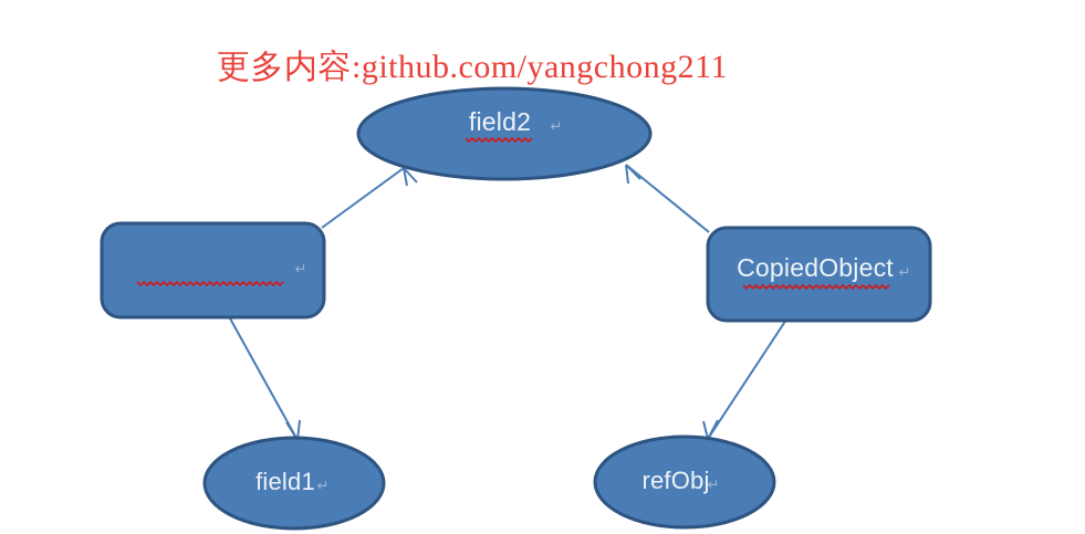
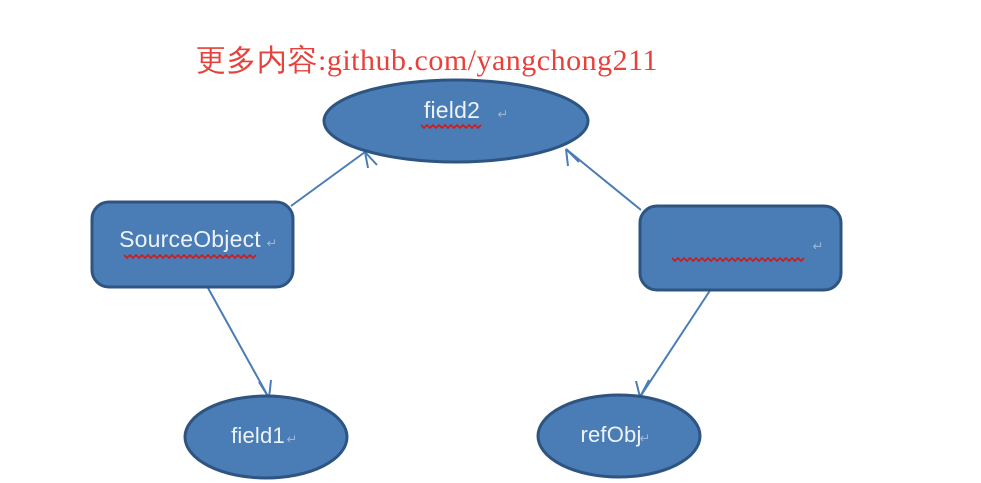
  field2
  ↵
+ SourceObject
  ↵
- CopiedObject
  ↵
  field1
  ↵
  refObj
  ↵
  更多内容:github.com/yangchong211
